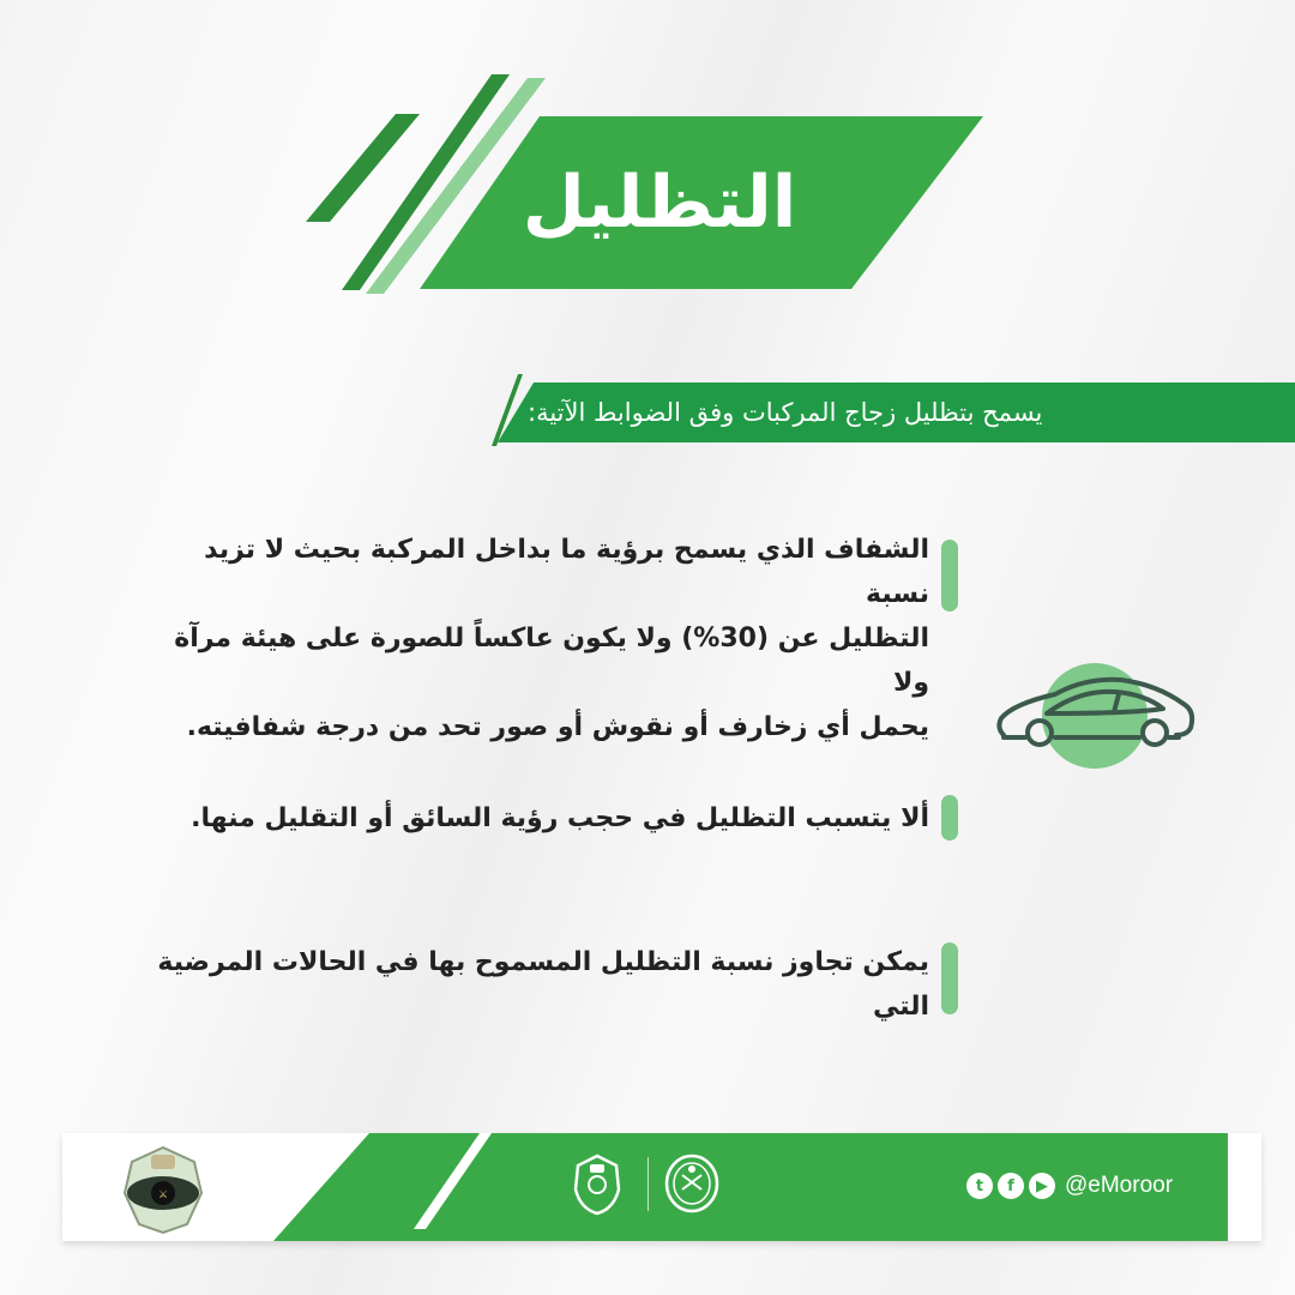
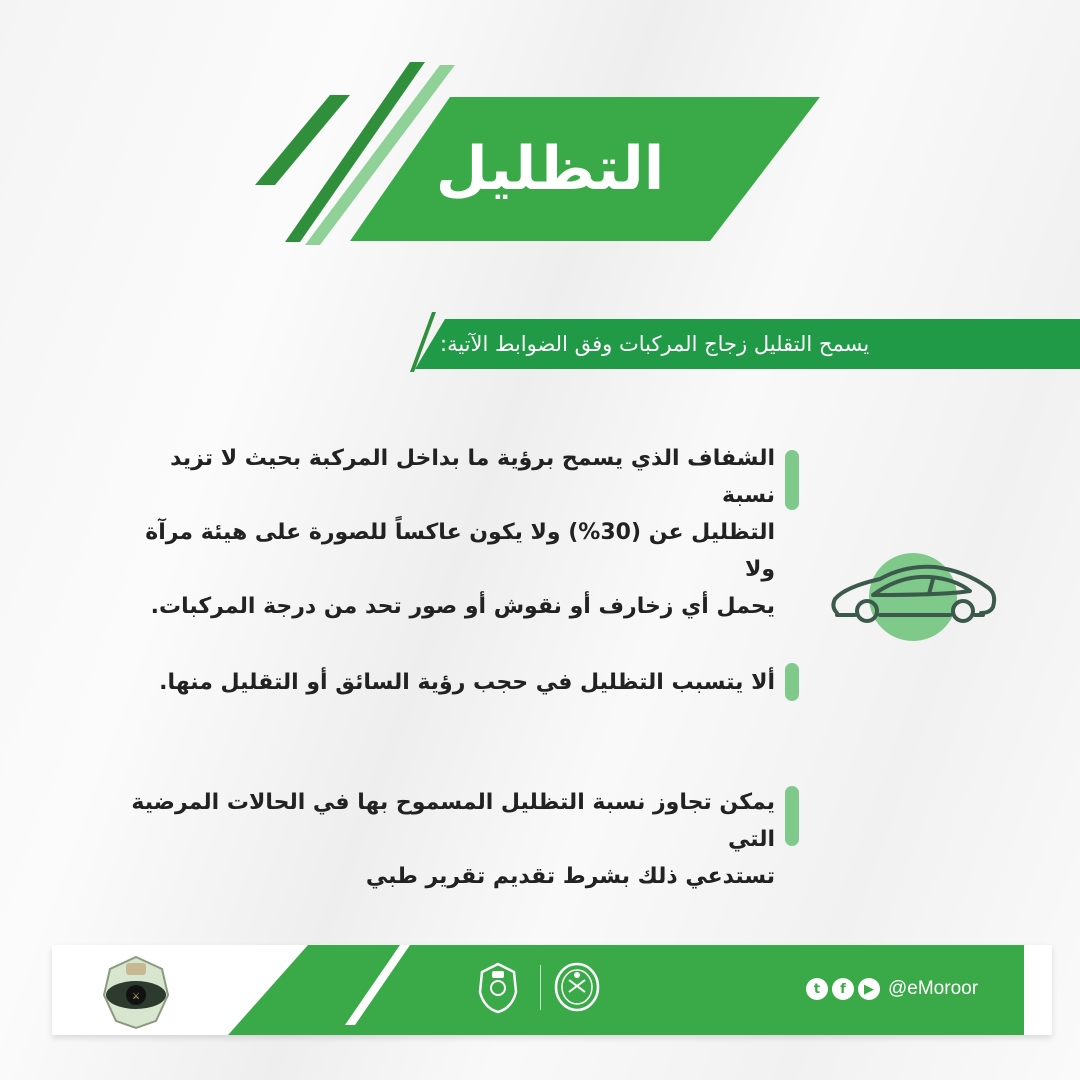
  التظليل
- يسمح بتظليل زجاج المركبات وفق الضوابط الآتية:
+ يسمح التقليل زجاج المركبات وفق الضوابط الآتية:
  الشفاف الذي يسمح برؤية ما بداخل المركبة بحيث لا تزيد نسبة
  التظليل عن (30%) ولا يكون عاكساً للصورة على هيئة مرآة ولا
- يحمل أي زخارف أو نقوش أو صور تحد من درجة شفافيته.
+ يحمل أي زخارف أو نقوش أو صور تحد من درجة المركبات.
  ألا يتسبب التظليل في حجب رؤية السائق أو التقليل منها.
  يمكن تجاوز نسبة التظليل المسموح بها في الحالات المرضية التي
+ تستدعي ذلك بشرط تقديم تقرير طبي
  ⚔
  t
  f
  ▶
  @eMoroor
